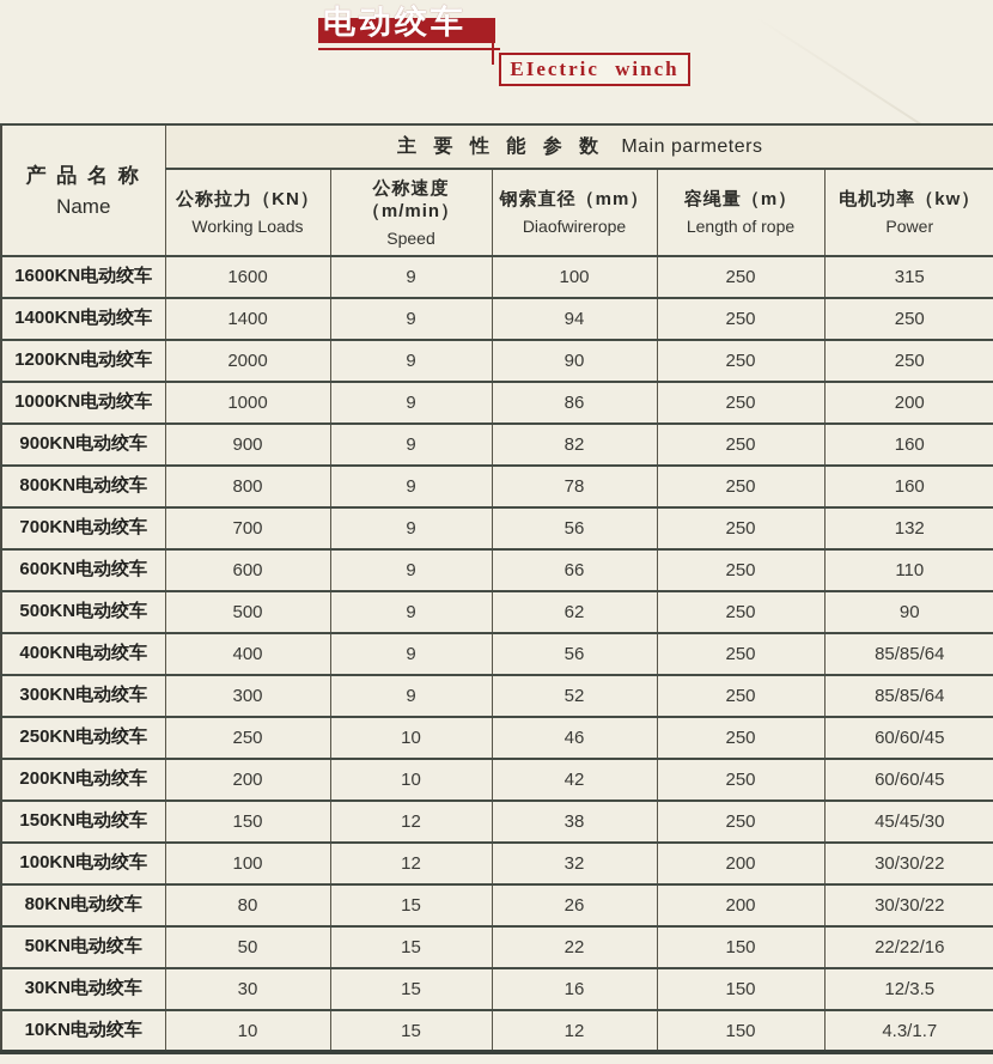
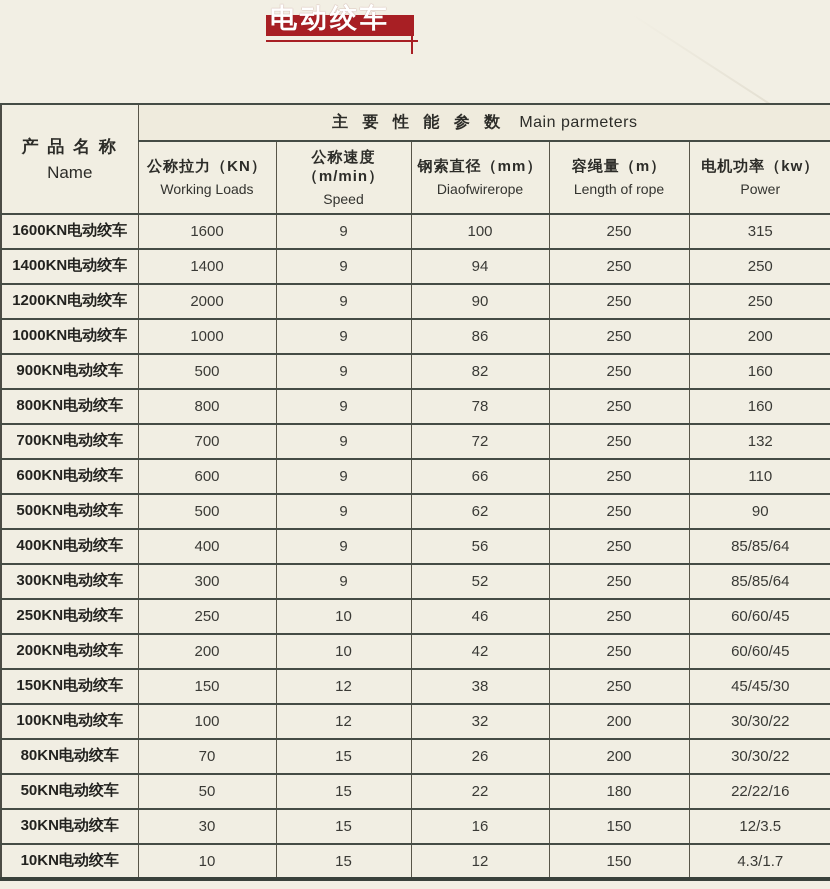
  电动绞车
- EIectric winch
  产 品 名 称 Name	主 要 性 能 参 数 Main parmeters
  公称拉力（KN）Working Loads	公称速度（m/min）Speed	钢索直径（mm）Diaofwirerope	容绳量（m）Length of rope	电机功率（kw）Power
  1600KN电动绞车	1600	9	100	250	315
  1400KN电动绞车	1400	9	94	250	250
  1200KN电动绞车	2000	9	90	250	250
  1000KN电动绞车	1000	9	86	250	200
- 900KN电动绞车	900	9	82	250	160
+ 900KN电动绞车	500	9	82	250	160
  800KN电动绞车	800	9	78	250	160
- 700KN电动绞车	700	9	56	250	132
+ 700KN电动绞车	700	9	72	250	132
  600KN电动绞车	600	9	66	250	110
  500KN电动绞车	500	9	62	250	90
  400KN电动绞车	400	9	56	250	85/85/64
  300KN电动绞车	300	9	52	250	85/85/64
  250KN电动绞车	250	10	46	250	60/60/45
  200KN电动绞车	200	10	42	250	60/60/45
  150KN电动绞车	150	12	38	250	45/45/30
  100KN电动绞车	100	12	32	200	30/30/22
- 80KN电动绞车	80	15	26	200	30/30/22
+ 80KN电动绞车	70	15	26	200	30/30/22
- 50KN电动绞车	50	15	22	150	22/22/16
+ 50KN电动绞车	50	15	22	180	22/22/16
  30KN电动绞车	30	15	16	150	12/3.5
  10KN电动绞车	10	15	12	150	4.3/1.7
